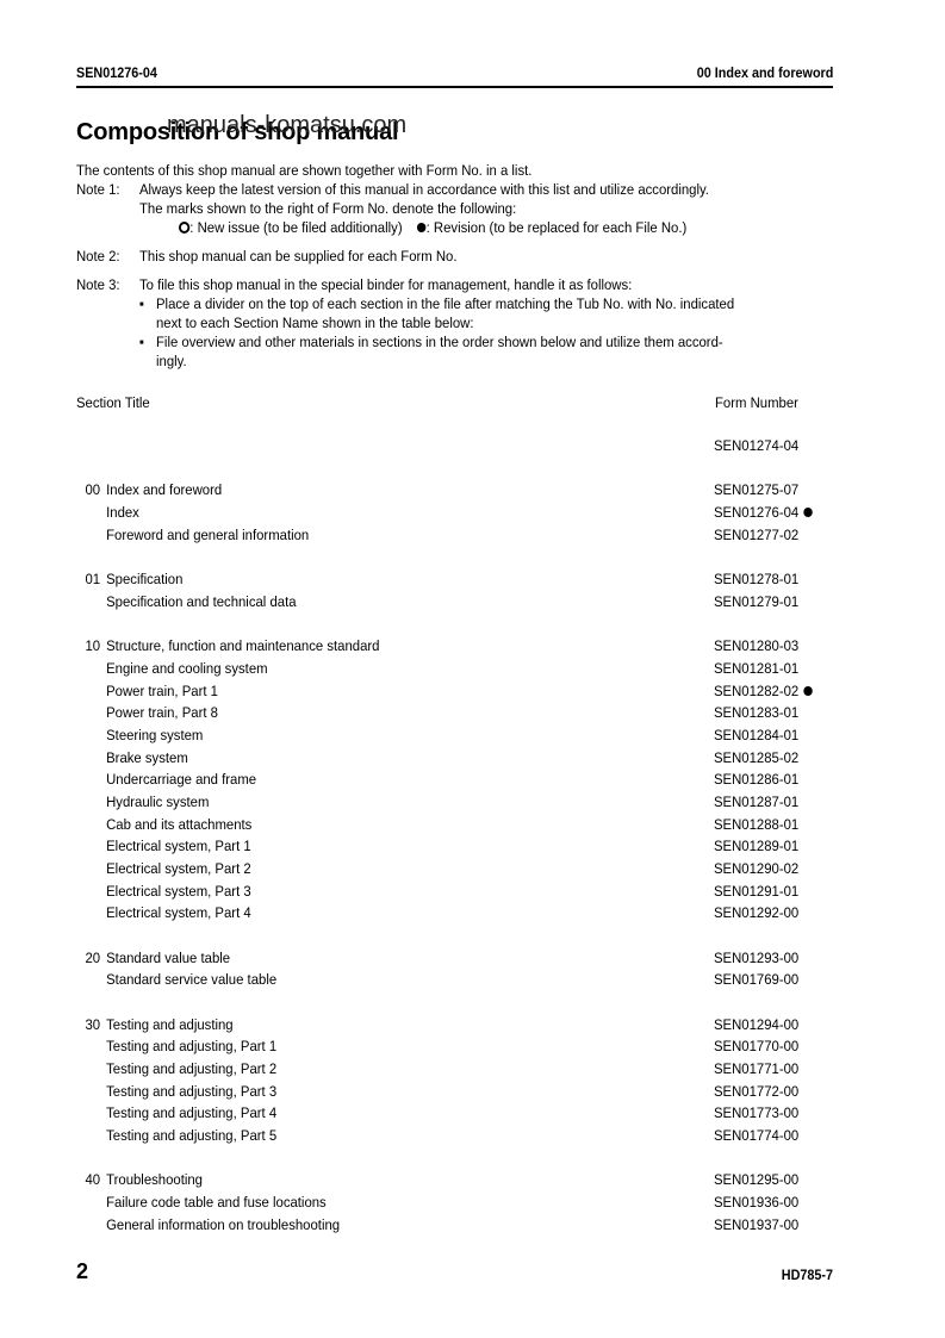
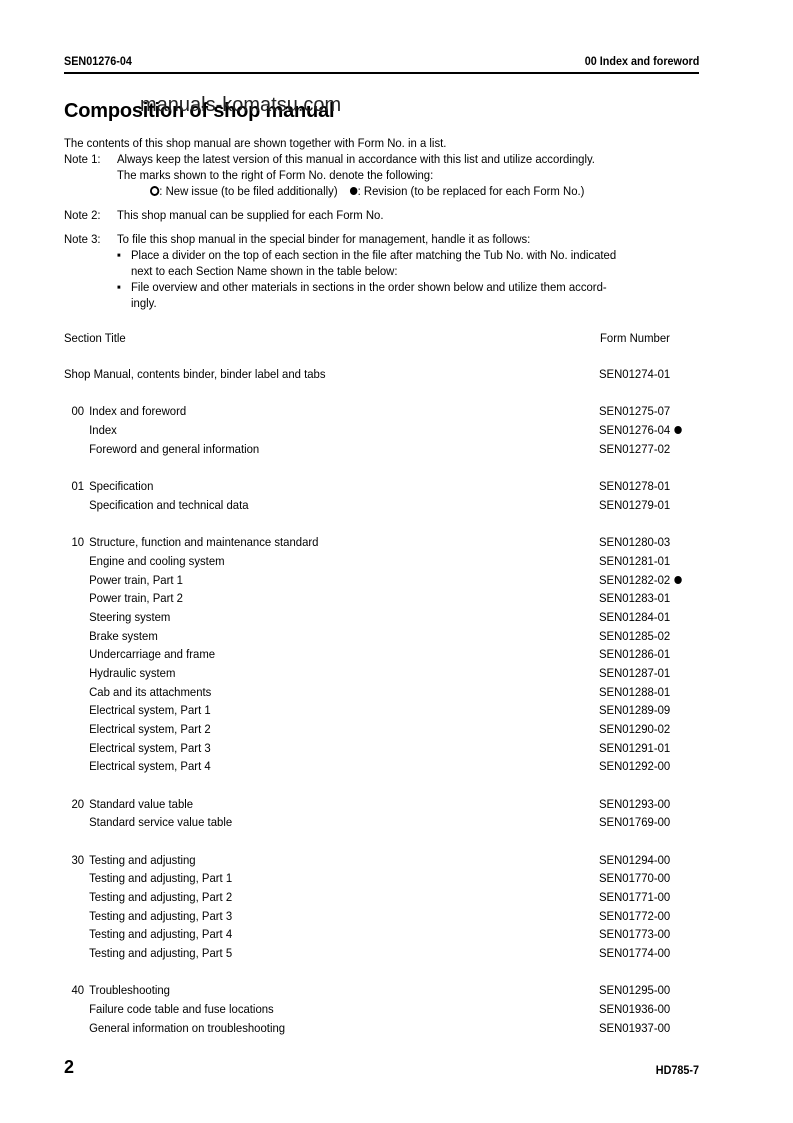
  SEN01276-04
  00 Index and foreword
  Composition of shop manual
  manuals-komatsu.com
  The contents of this shop manual are shown together with Form No. in a list.
  Note 1:
  Always keep the latest version of this manual in accordance with this list and utilize accordingly.
  The marks shown to the right of Form No. denote the following:
- : New issue (to be filed additionally) : Revision (to be replaced for each File No.)
+ : New issue (to be filed additionally) : Revision (to be replaced for each Form No.)
  Note 2:
  This shop manual can be supplied for each Form No.
  Note 3:
  To file this shop manual in the special binder for management, handle it as follows:
  ▪
  Place a divider on the top of each section in the file after matching the Tub No. with No. indicated
  next to each Section Name shown in the table below:
  ▪
  File overview and other materials in sections in the order shown below and utilize them accord-
  ingly.
  Section Title
  Form Number
+ Shop Manual, contents binder, binder label and tabs
- SEN01274-04
+ SEN01274-01
  00 Index and foreword
  SEN01275-07
  Index
  SEN01276-04
  Foreword and general information
  SEN01277-02
  01 Specification
  SEN01278-01
  Specification and technical data
  SEN01279-01
  10 Structure, function and maintenance standard
  SEN01280-03
  Engine and cooling system
  SEN01281-01
  Power train, Part 1
  SEN01282-02
- Power train, Part 8
+ Power train, Part 2
  SEN01283-01
  Steering system
  SEN01284-01
  Brake system
  SEN01285-02
  Undercarriage and frame
  SEN01286-01
  Hydraulic system
  SEN01287-01
  Cab and its attachments
  SEN01288-01
  Electrical system, Part 1
- SEN01289-01
+ SEN01289-09
  Electrical system, Part 2
  SEN01290-02
  Electrical system, Part 3
  SEN01291-01
  Electrical system, Part 4
  SEN01292-00
  20 Standard value table
  SEN01293-00
  Standard service value table
  SEN01769-00
  30 Testing and adjusting
  SEN01294-00
  Testing and adjusting, Part 1
  SEN01770-00
  Testing and adjusting, Part 2
  SEN01771-00
  Testing and adjusting, Part 3
  SEN01772-00
  Testing and adjusting, Part 4
  SEN01773-00
  Testing and adjusting, Part 5
  SEN01774-00
  40 Troubleshooting
  SEN01295-00
  Failure code table and fuse locations
  SEN01936-00
  General information on troubleshooting
  SEN01937-00
  2
  HD785-7
